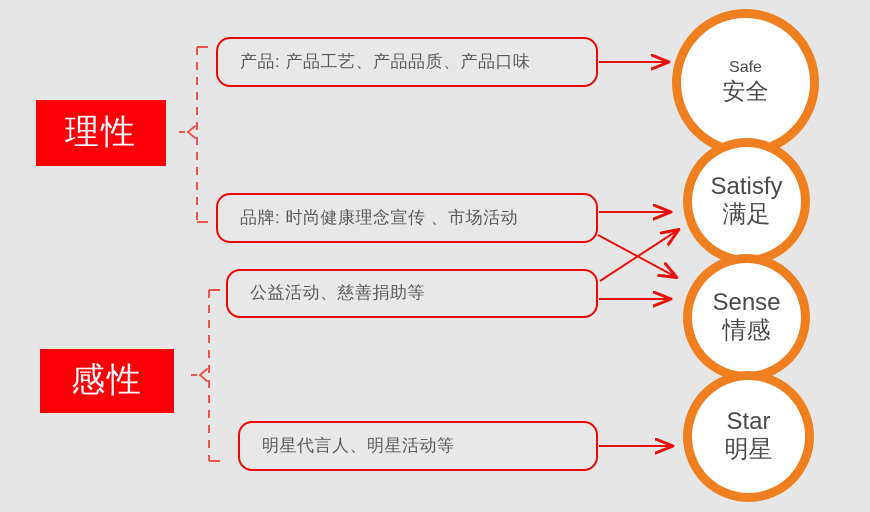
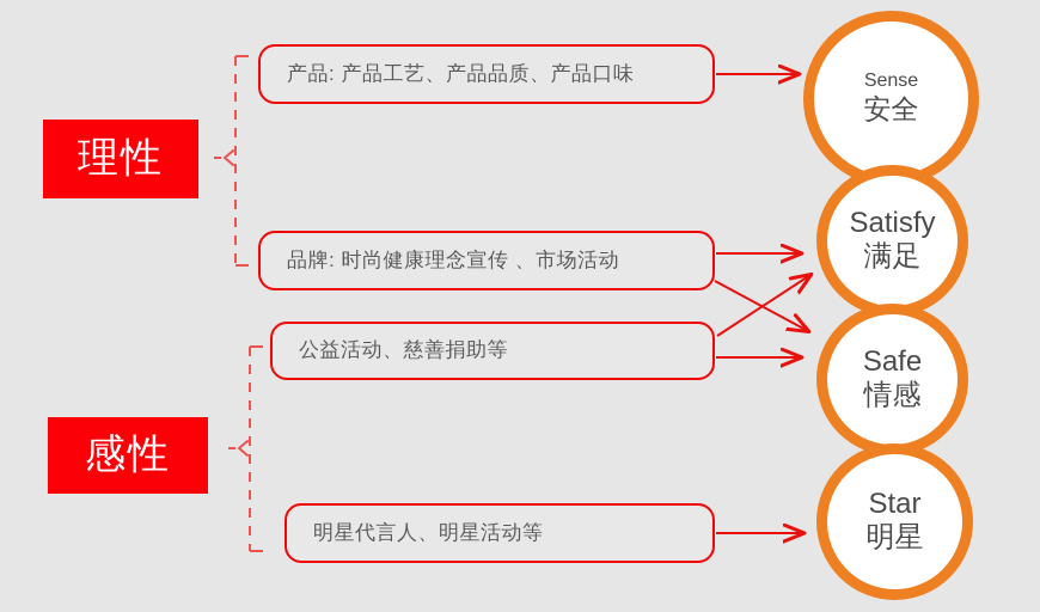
  理性
  感性
  产品: 产品工艺、产品品质、产品口味
  品牌: 时尚健康理念宣传 、市场活动
  公益活动、慈善捐助等
  明星代言人、明星活动等
- Safe
+ Sense
  安全
  Satisfy
  满足
- Sense
+ Safe
  情感
  Star
  明星
